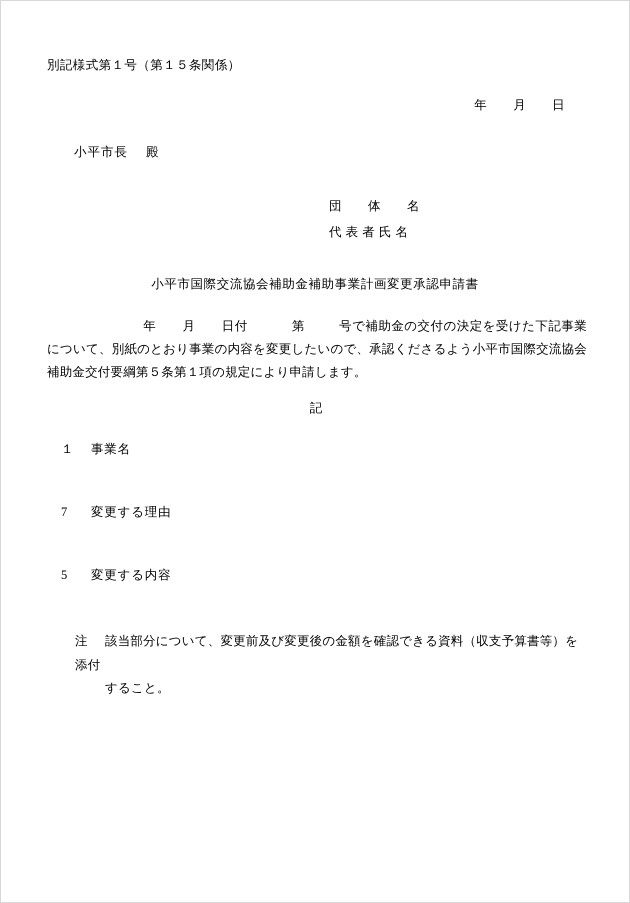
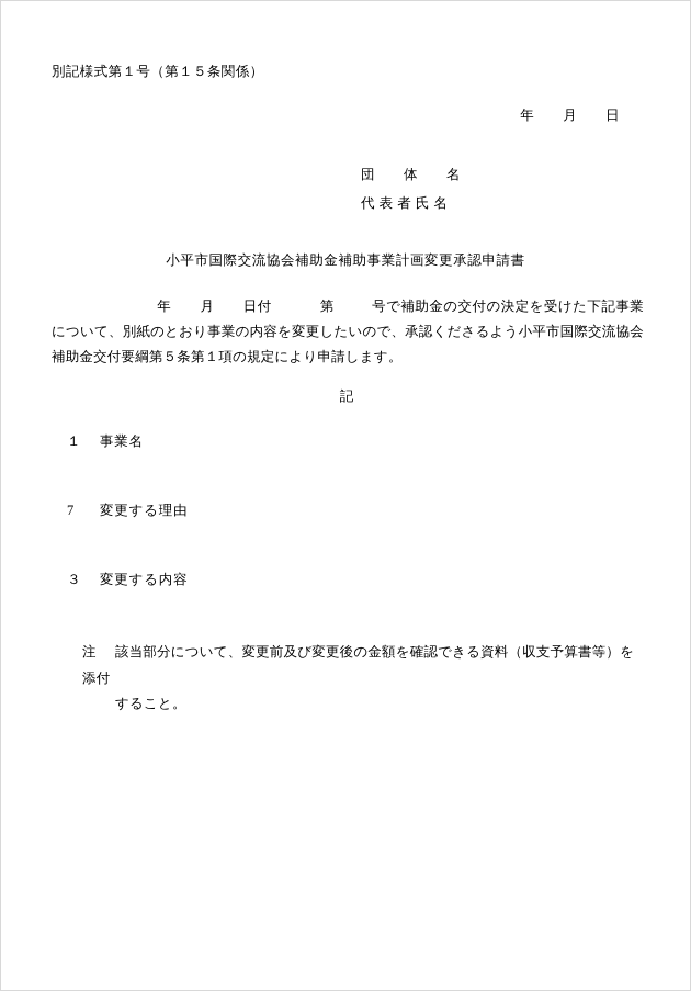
  別記様式第１号（第１５条関係）
  年 月 日
- 小平市長 殿
  団 体 名
  代 表 者 氏 名
  小平市国際交流協会補助金補助事業計画変更承認申請書
  年 月 日付 第 号で補助金の交付の決定を受けた下記事業について、別紙のとおり事業の内容を変更したいので、承認くださるよう小平市国際交流協会補助金交付要綱第５条第１項の規定により申請します。
  記
  １ 事業名
  7 変更する理由
- 5 変更する内容
+ ３ 変更する内容
  注 該当部分について、変更前及び変更後の金額を確認できる資料（収支予算書等）を添付
  すること。
